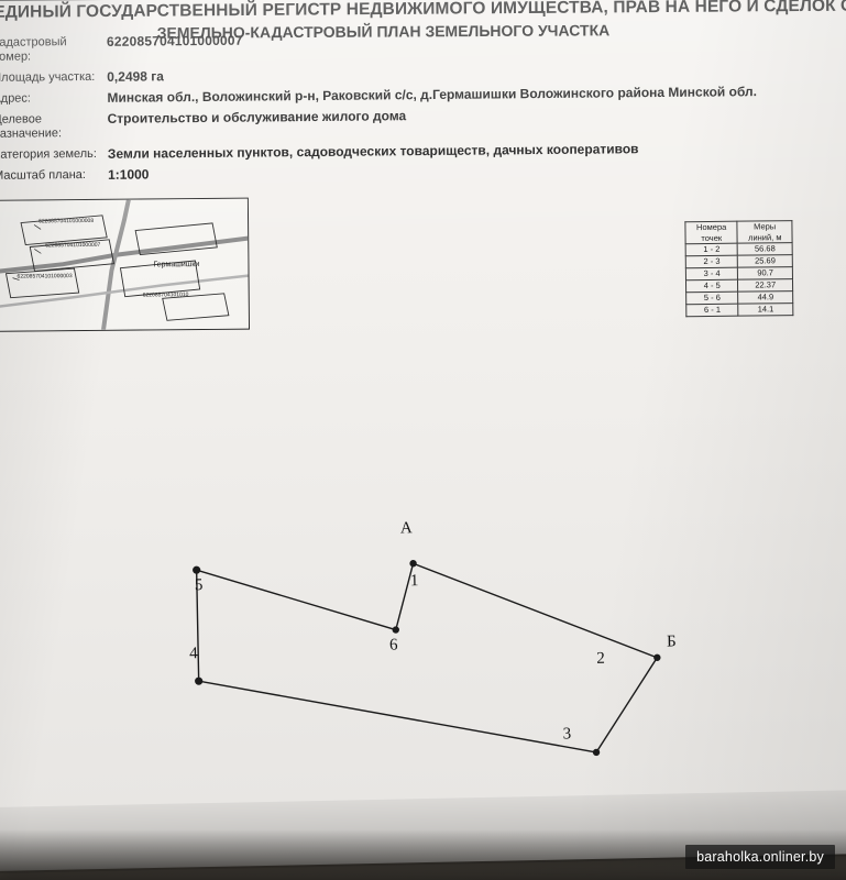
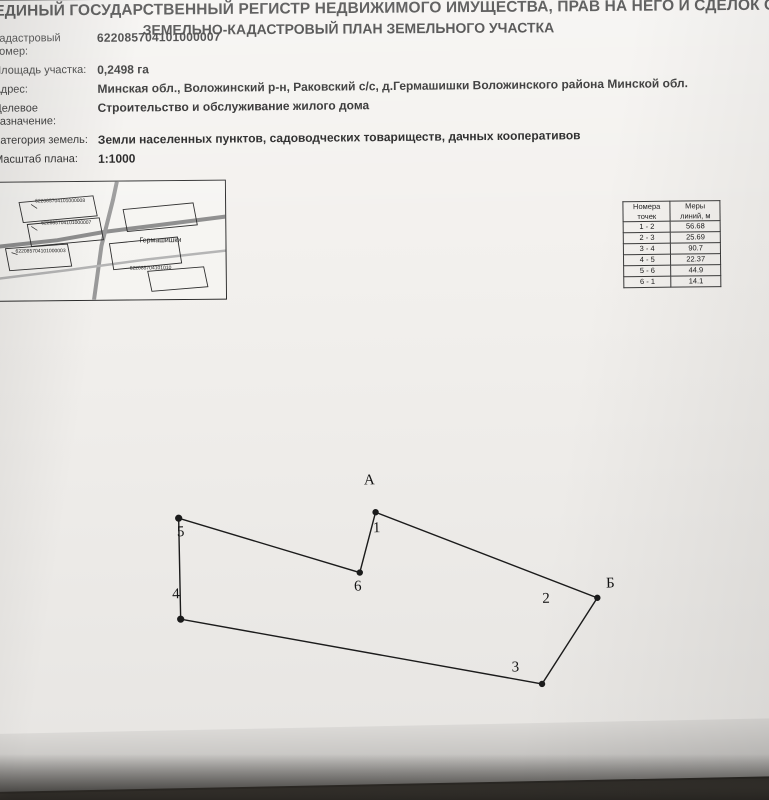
- baraholka.onliner.by
